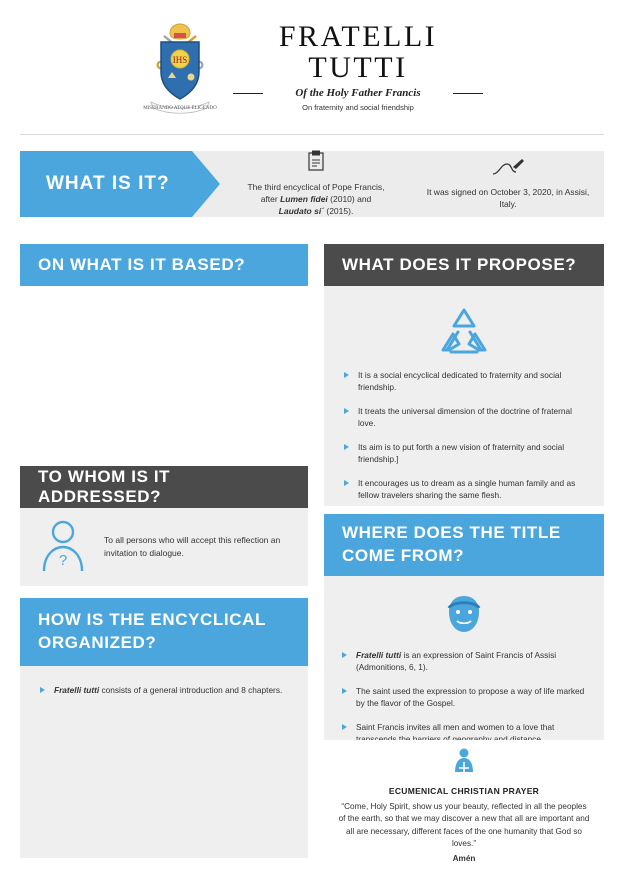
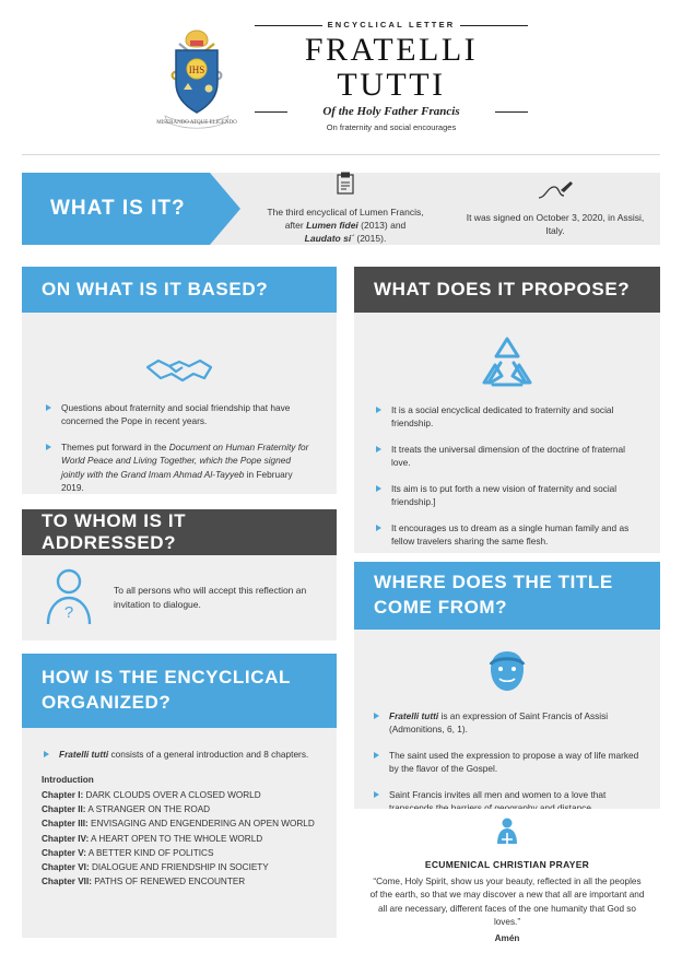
  IHS
+ ENCYCLICAL LETTER
  FRATELLI TUTTI
  Of the Holy Father Francis
- On fraternity and social friendship
+ On fraternity and social encourages
  WHAT IS IT?
- The third encyclical of Pope Francis,
+ The third encyclical of Lumen Francis,
- after Lumen fidei (2010) and
+ after Lumen fidei (2013) and
  Laudato si´ (2015).
  It was signed on October 3, 2020, in Assisi, Italy.
  ON WHAT IS IT BASED?
+ Questions about fraternity and social friendship that have concerned the Pope in recent years.
+ Themes put forward in the Document on Human Fraternity for World Peace and Living Together, which the Pope signed jointly with the Grand Imam Ahmad Al-Tayyeb in February 2019.
  WHAT DOES IT PROPOSE?
  It is a social encyclical dedicated to fraternity and social friendship.
  It treats the universal dimension of the doctrine of fraternal love.
  Its aim is to put forth a new vision of fraternity and social friendship.]
  It encourages us to dream as a single human family and as fellow travelers sharing the same flesh.
  TO WHOM IS IT ADDRESSED?
  ?
  To all persons who will accept this reflection an invitation to dialogue.
  WHERE DOES THE TITLE
  COME FROM?
  Fratelli tutti is an expression of Saint Francis of Assisi (Admonitions, 6, 1).
  The saint used the expression to propose a way of life marked by the flavor of the Gospel.
  HOW IS THE ENCYCLICAL
  ORGANIZED?
  Fratelli tutti consists of a general introduction and 8 chapters.
+ Introduction
+ Chapter I: DARK CLOUDS OVER A CLOSED WORLD
+ Chapter II: A STRANGER ON THE ROAD
+ Chapter III: ENVISAGING AND ENGENDERING AN OPEN WORLD
+ Chapter IV: A HEART OPEN TO THE WHOLE WORLD
+ Chapter V: A BETTER KIND OF POLITICS
+ Chapter VI: DIALOGUE AND FRIENDSHIP IN SOCIETY
+ Chapter VII: PATHS OF RENEWED ENCOUNTER
  ECUMENICAL CHRISTIAN PRAYER
  “Come, Holy Spirit, show us your beauty, reflected in all the peoples of the earth, so that we may discover a new that all are important and all are necessary, different faces of the one humanity that God so loves.”
  Amén
